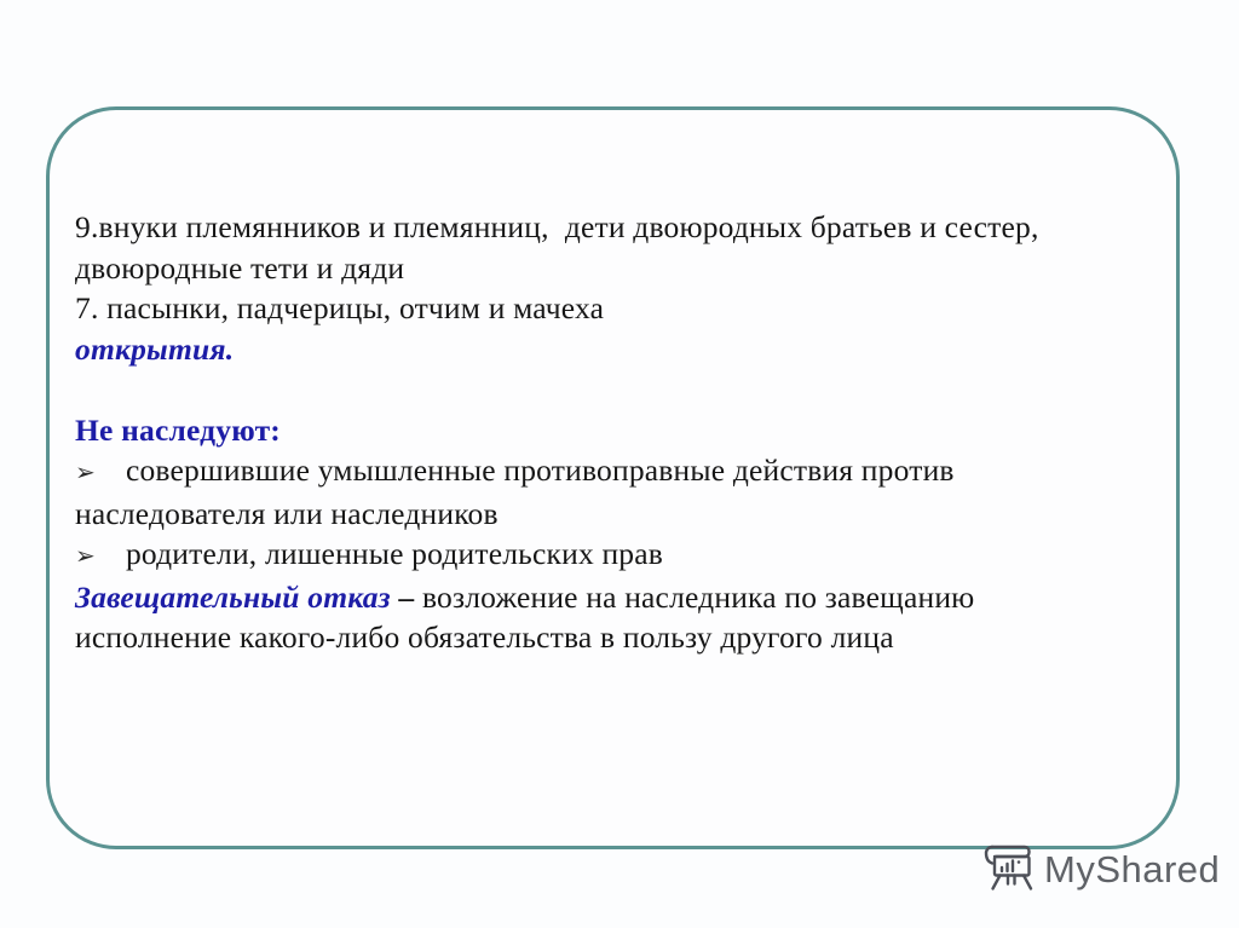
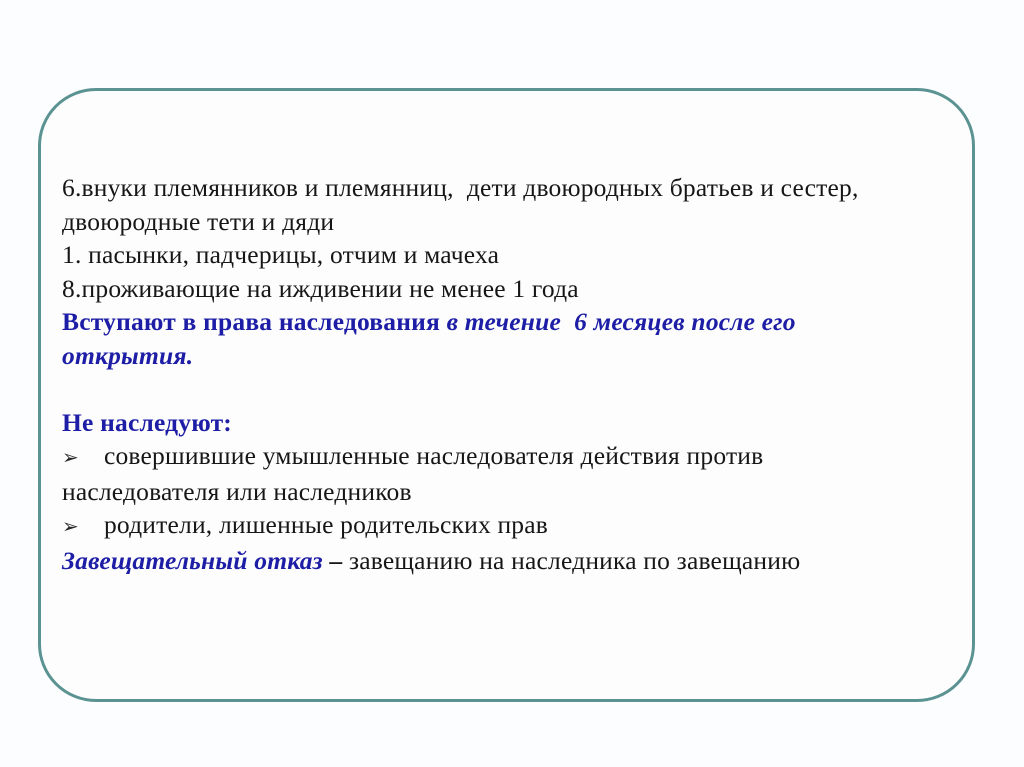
- 9.внуки племянников и племянниц, дети двоюродных братьев и сестер,
+ 6.внуки племянников и племянниц, дети двоюродных братьев и сестер,
  двоюродные тети и дяди
- 7. пасынки, падчерицы, отчим и мачеха
+ 1. пасынки, падчерицы, отчим и мачеха
+ 8.проживающие на иждивении не менее 1 года
+ Вступают в права наследования в течение 6 месяцев после его
  открытия.
  Не наследуют:
- ➢ совершившие умышленные противоправные действия против
+ ➢ совершившие умышленные наследователя действия против
  наследователя или наследников
  ➢ родители, лишенные родительских прав
- Завещательный отказ – возложение на наследника по завещанию
+ Завещательный отказ – завещанию на наследника по завещанию
- исполнение какого-либо обязательства в пользу другого лица
- MyShared
